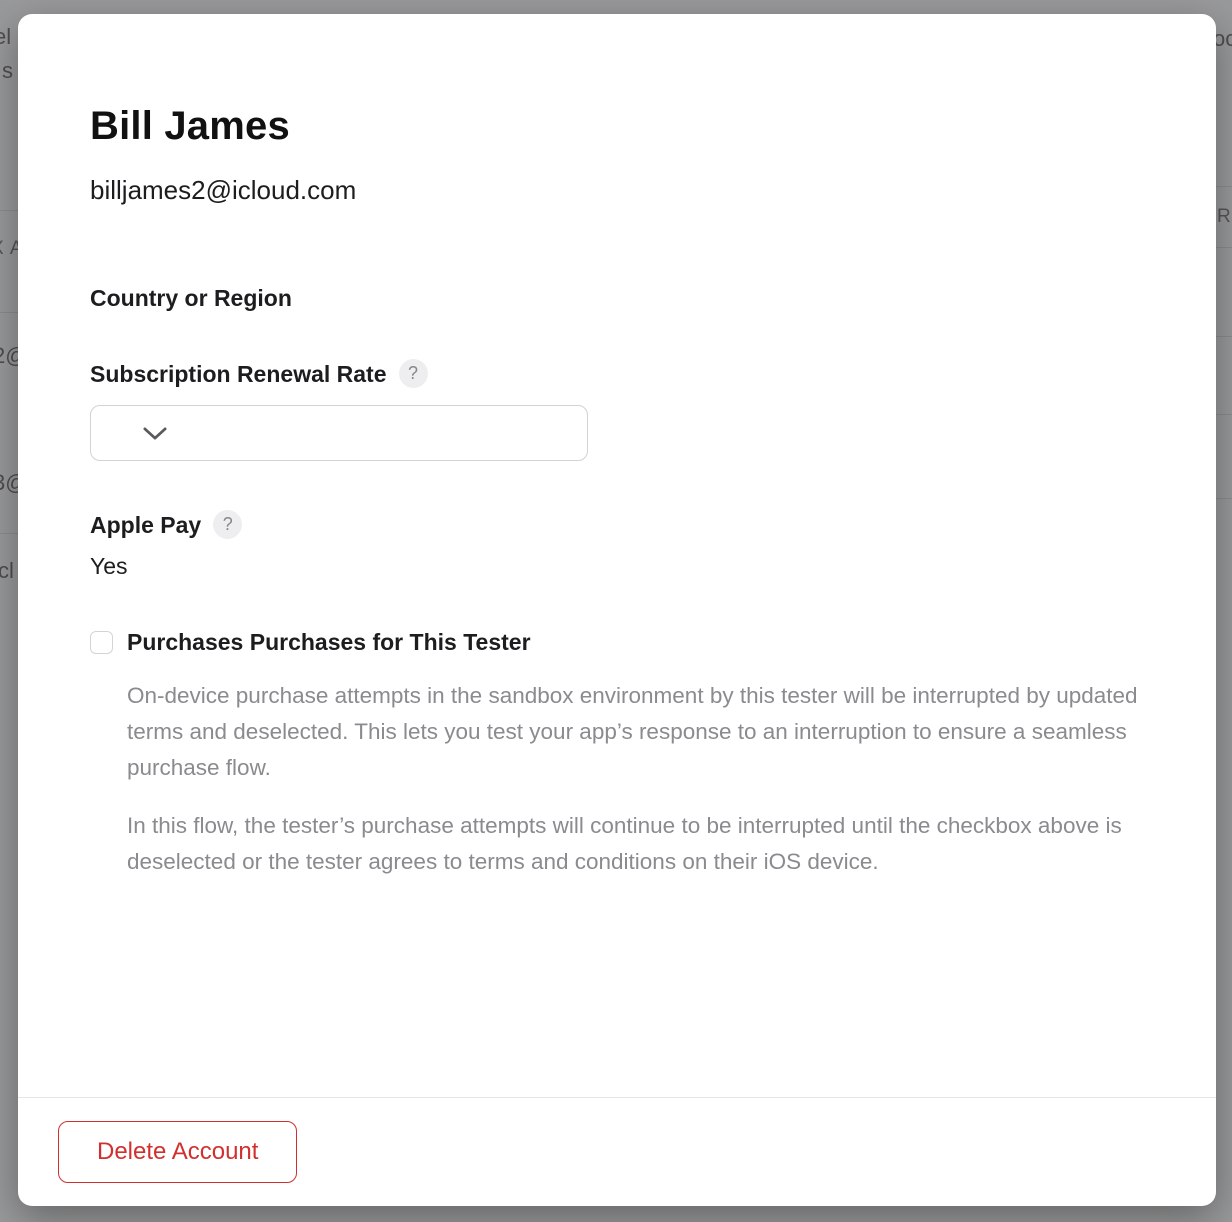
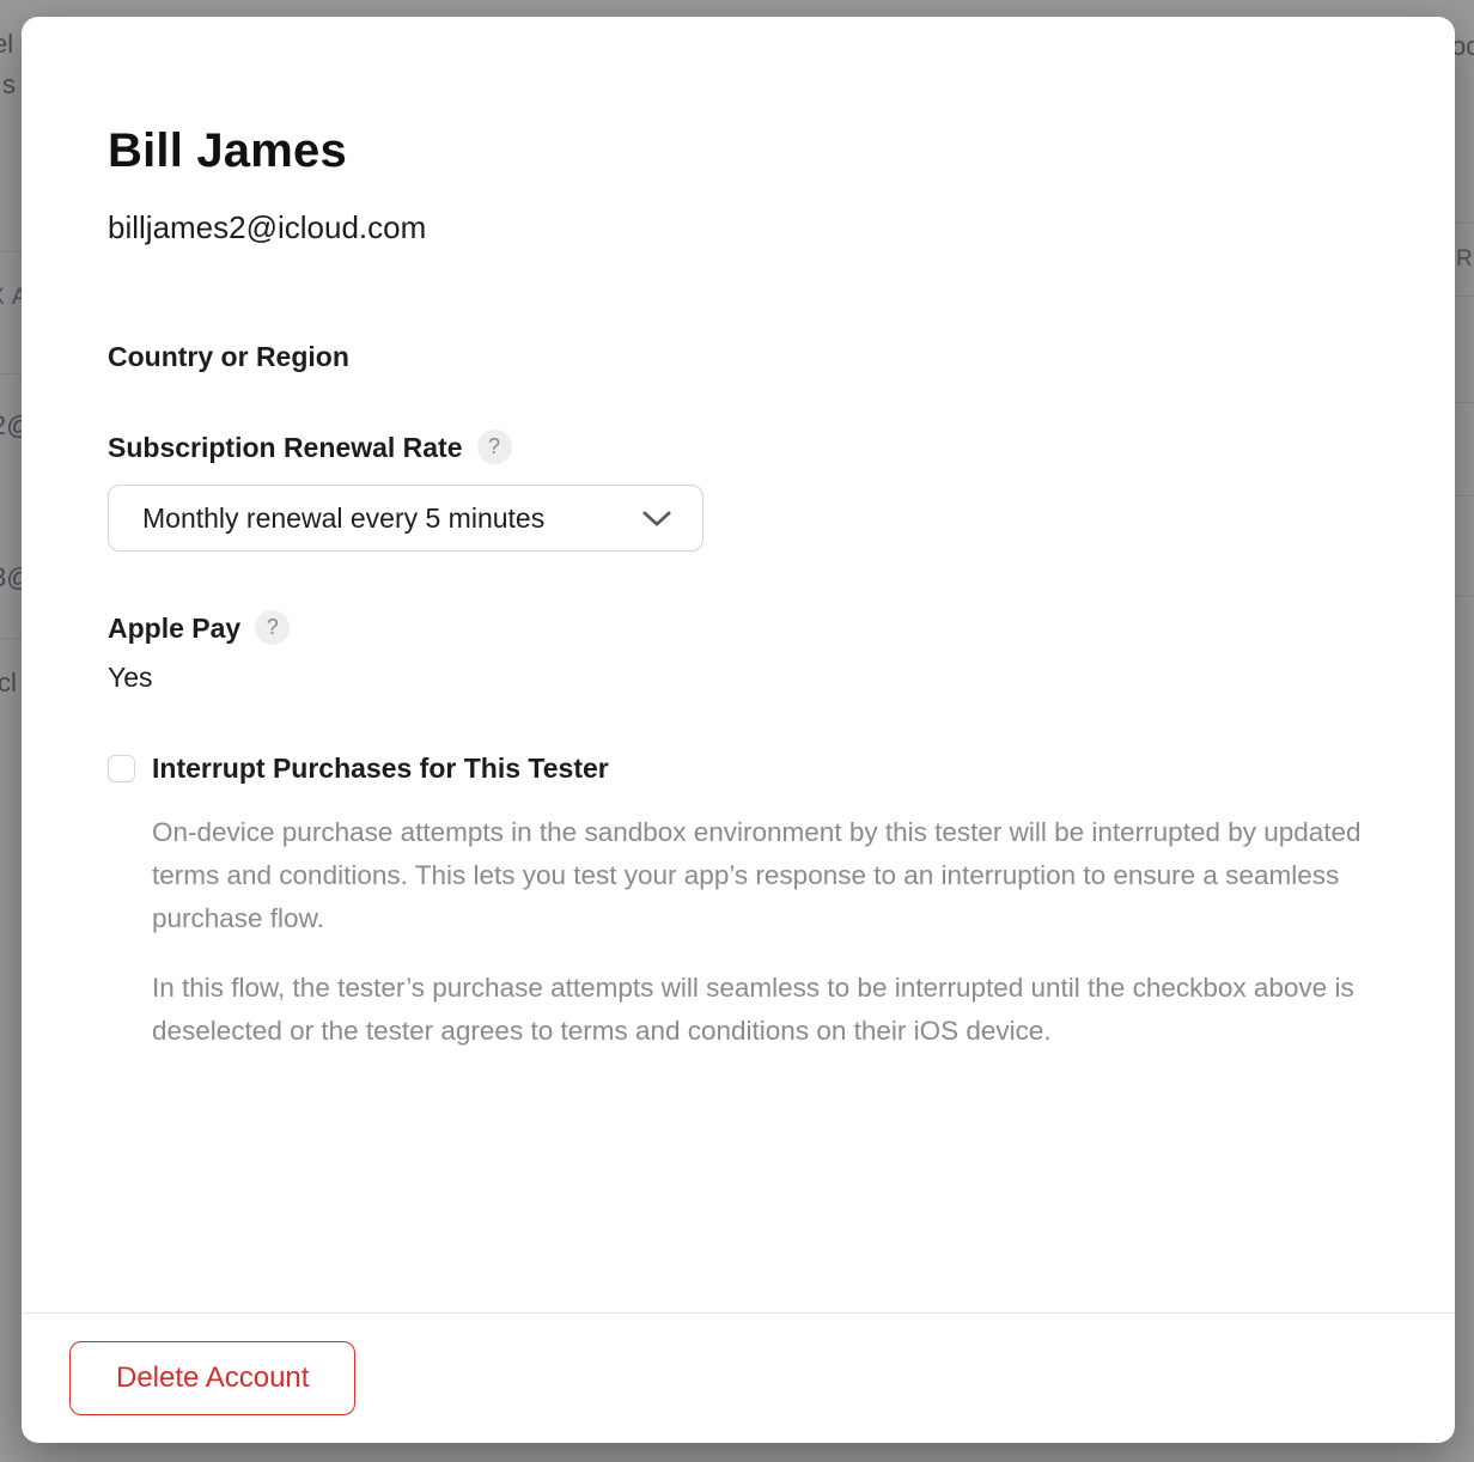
  el
  s
  cl
  oc
  R
  Bill James
  billjames2@icloud.com
  Country or Region
  Subscription Renewal Rate
  ?
+ Monthly renewal every 5 minutes
  Apple Pay
  ?
  Yes
- Purchases Purchases for This Tester
+ Interrupt Purchases for This Tester
- On-device purchase attempts in the sandbox environment by this tester will be interrupted by updated terms and deselected. This lets you test your app’s response to an interruption to ensure a seamless purchase flow.
+ On-device purchase attempts in the sandbox environment by this tester will be interrupted by updated terms and conditions. This lets you test your app’s response to an interruption to ensure a seamless purchase flow.
- In this flow, the tester’s purchase attempts will continue to be interrupted until the checkbox above is deselected or the tester agrees to terms and conditions on their iOS device.
+ In this flow, the tester’s purchase attempts will seamless to be interrupted until the checkbox above is deselected or the tester agrees to terms and conditions on their iOS device.
  Delete Account
